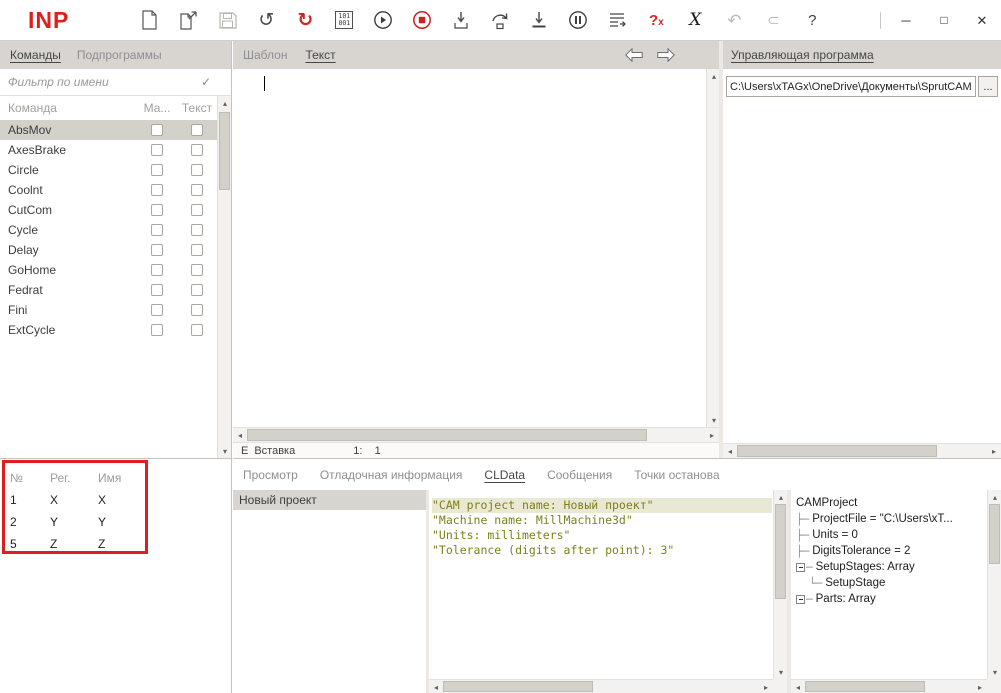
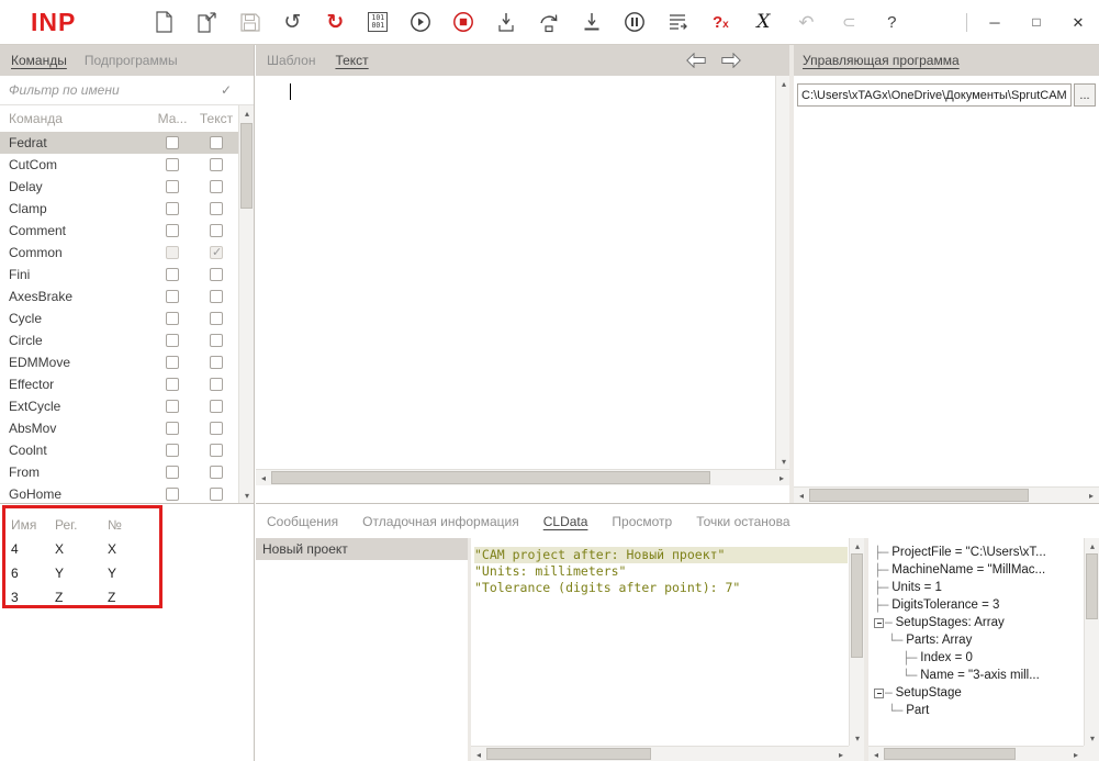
  INP
  ↺
  ↻
  101
  001
  ?x
  X
  ↶
  ⊂
  ?
  ─
  □
  ✕
  Команды
  Подпрограммы
  Фильтр по имени
  Команда
  Ма...
  Текст
- AbsMov
+ Fedrat
- AxesBrake
+ CutCom
- Circle
+ Delay
+ Clamp
+ Comment
+ Common
- Coolnt
+ Fini
- CutCom
+ AxesBrake
  Cycle
- Delay
+ Circle
+ EDMMove
+ Effector
- GoHome
+ ExtCycle
- Fedrat
+ AbsMov
- Fini
+ Coolnt
+ From
- ExtCycle
+ GoHome
- №
+ Имя
  Рег.
- Имя
+ №
- 1
+ 4
  X
  X
- 2
+ 6
  Y
  Y
- 5
+ 3
  Z
  Z
  Шаблон
  Текст
- Е
- Вставка
- 1: 1
  Управляющая программа
  C:\Users\xTAGx\OneDrive\Документы\SprutCAM
  ...
- Просмотр
+ Сообщения
  Отладочная информация
  CLData
- Сообщения
+ Просмотр
  Точки останова
  Новый проект
- "CAM project name: Новый проект"
+ "CAM project after: Новый проект"
- "Machine name: MillMachine3d"
  "Units: millimeters"
- "Tolerance (digits after point): 3"
+ "Tolerance (digits after point): 7"
- CAMProject
  ProjectFile = "C:\Users\xT...
+ MachineName = "MillMac...
- Units = 0
+ Units = 1
- DigitsTolerance = 2
+ DigitsTolerance = 3
  SetupStages: Array
- SetupStage
+ Parts: Array
+ Index = 0
+ Name = "3-axis mill...
- Parts: Array
+ SetupStage
+ Part
